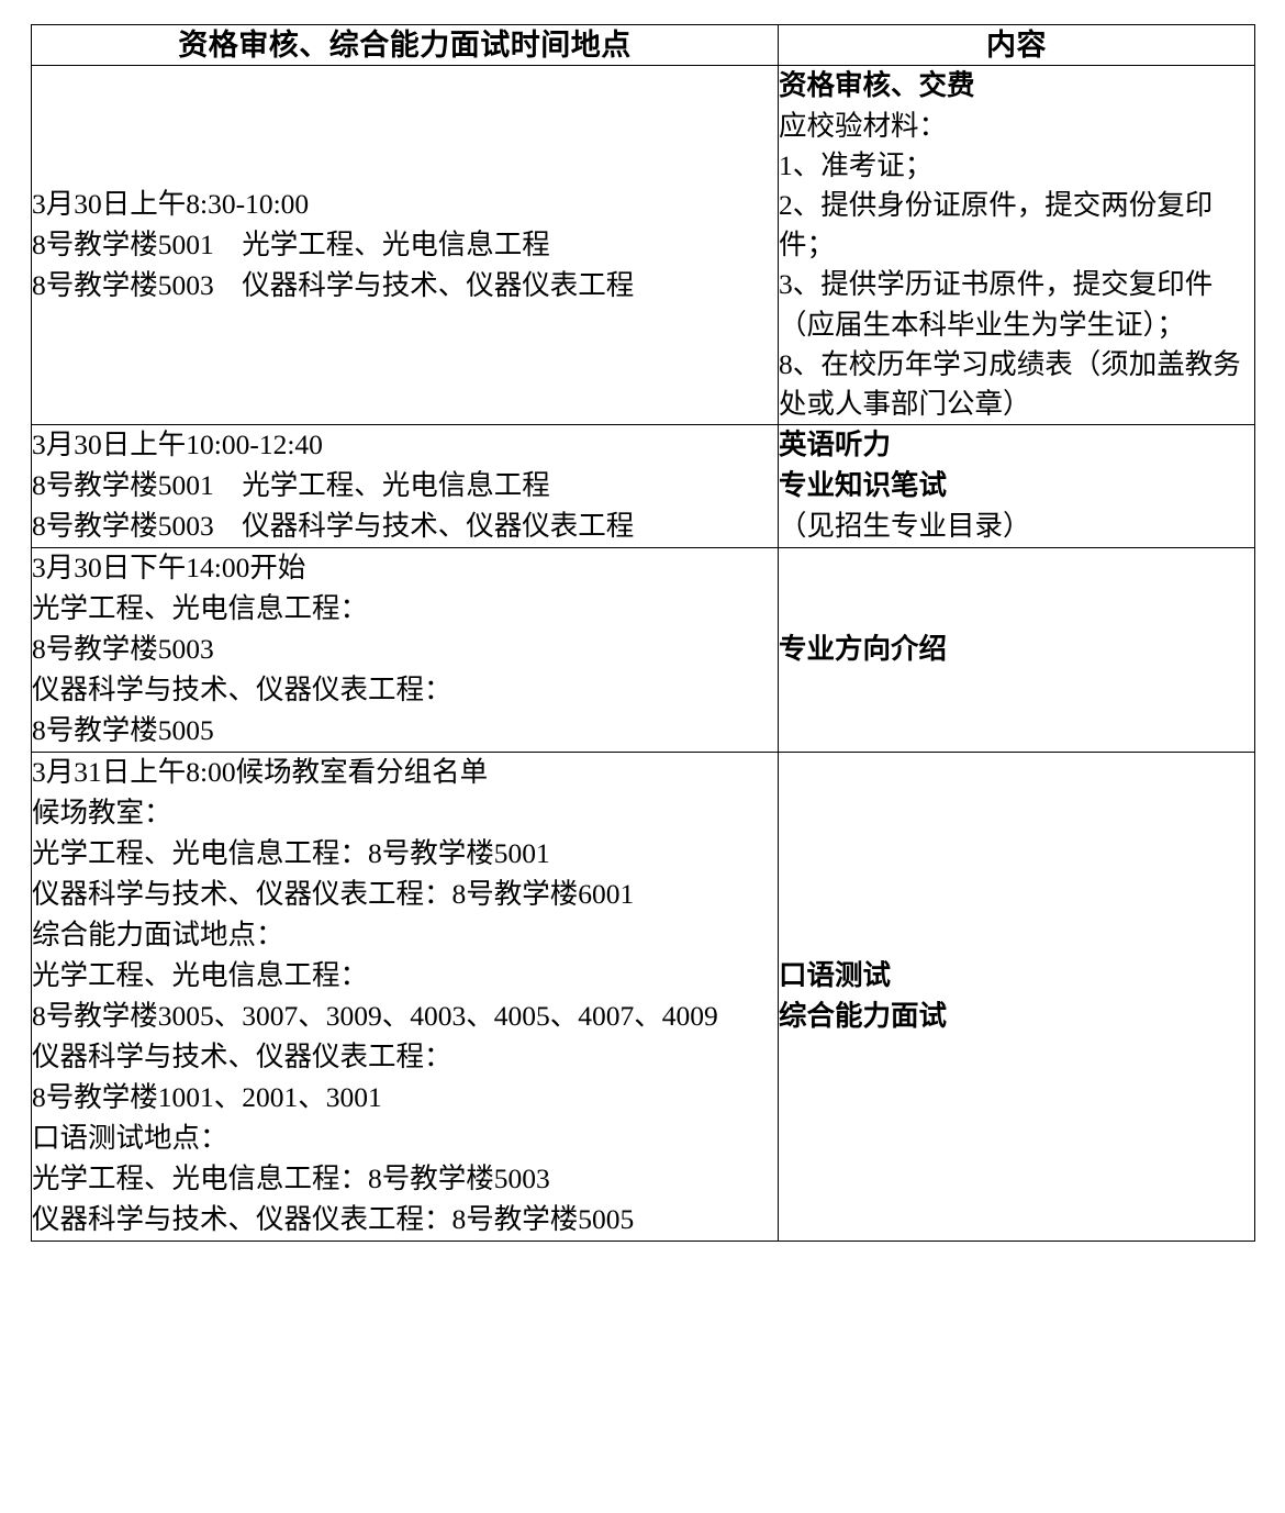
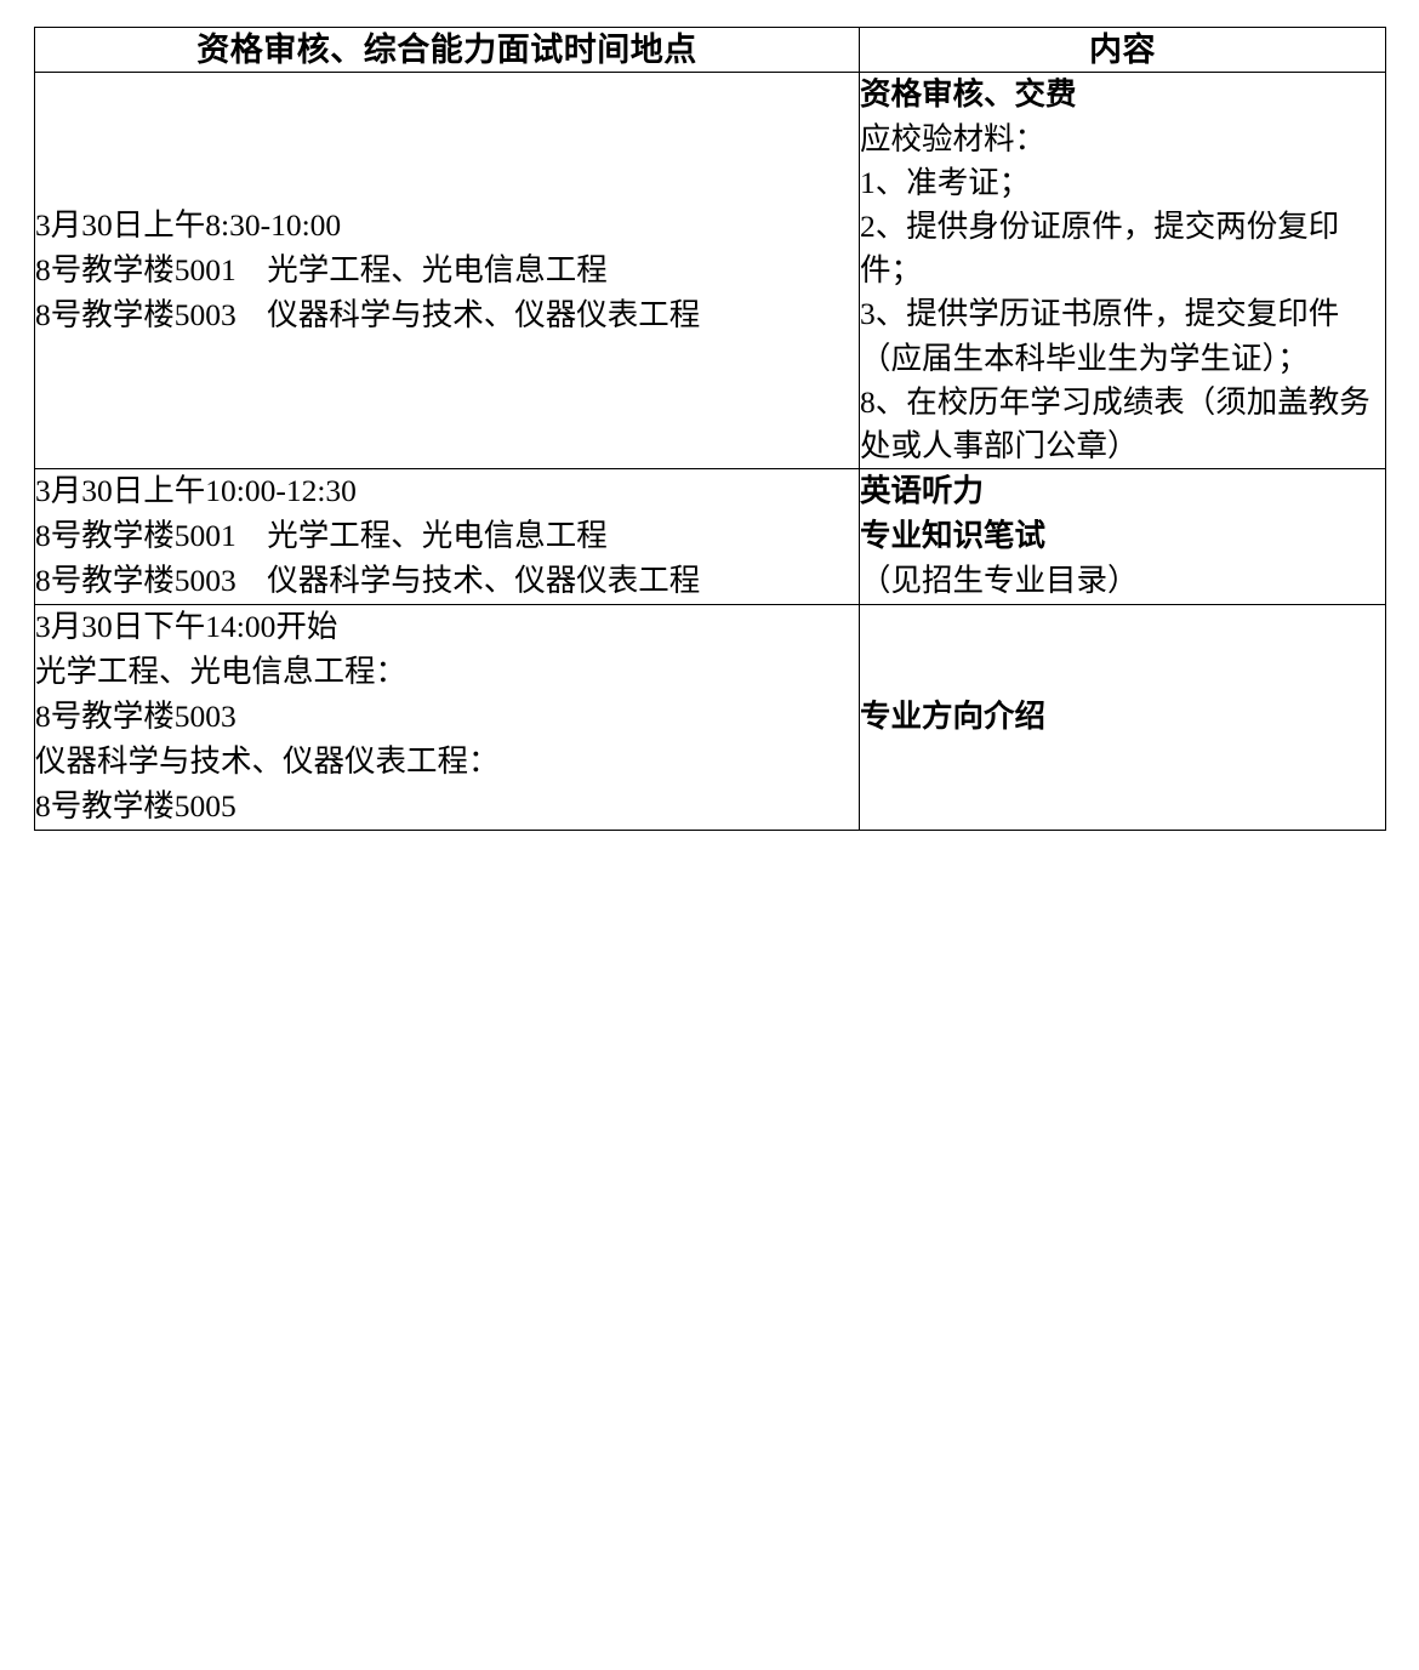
  资格审核、综合能力面试时间地点	内容
  3月30日上午8:30-10:00 8号教学楼5001 光学工程、光电信息工程 8号教学楼5003 仪器科学与技术、仪器仪表工程	资格审核、交费 应校验材料： 1、准考证； 2、提供身份证原件，提交两份复印件； 3、提供学历证书原件，提交复印件（应届生本科毕业生为学生证）； 8、在校历年学习成绩表（须加盖教务处或人事部门公章）
- 3月30日上午10:00-12:40 8号教学楼5001 光学工程、光电信息工程 8号教学楼5003 仪器科学与技术、仪器仪表工程	英语听力 专业知识笔试 （见招生专业目录）
+ 3月30日上午10:00-12:30 8号教学楼5001 光学工程、光电信息工程 8号教学楼5003 仪器科学与技术、仪器仪表工程	英语听力 专业知识笔试 （见招生专业目录）
  3月30日下午14:00开始 光学工程、光电信息工程： 8号教学楼5003 仪器科学与技术、仪器仪表工程： 8号教学楼5005	专业方向介绍
- 3月31日上午8:00候场教室看分组名单 候场教室： 光学工程、光电信息工程：8号教学楼5001 仪器科学与技术、仪器仪表工程：8号教学楼6001 综合能力面试地点： 光学工程、光电信息工程： 8号教学楼3005、3007、3009、4003、4005、4007、4009 仪器科学与技术、仪器仪表工程： 8号教学楼1001、2001、3001 口语测试地点： 光学工程、光电信息工程：8号教学楼5003 仪器科学与技术、仪器仪表工程：8号教学楼5005	口语测试 综合能力面试
